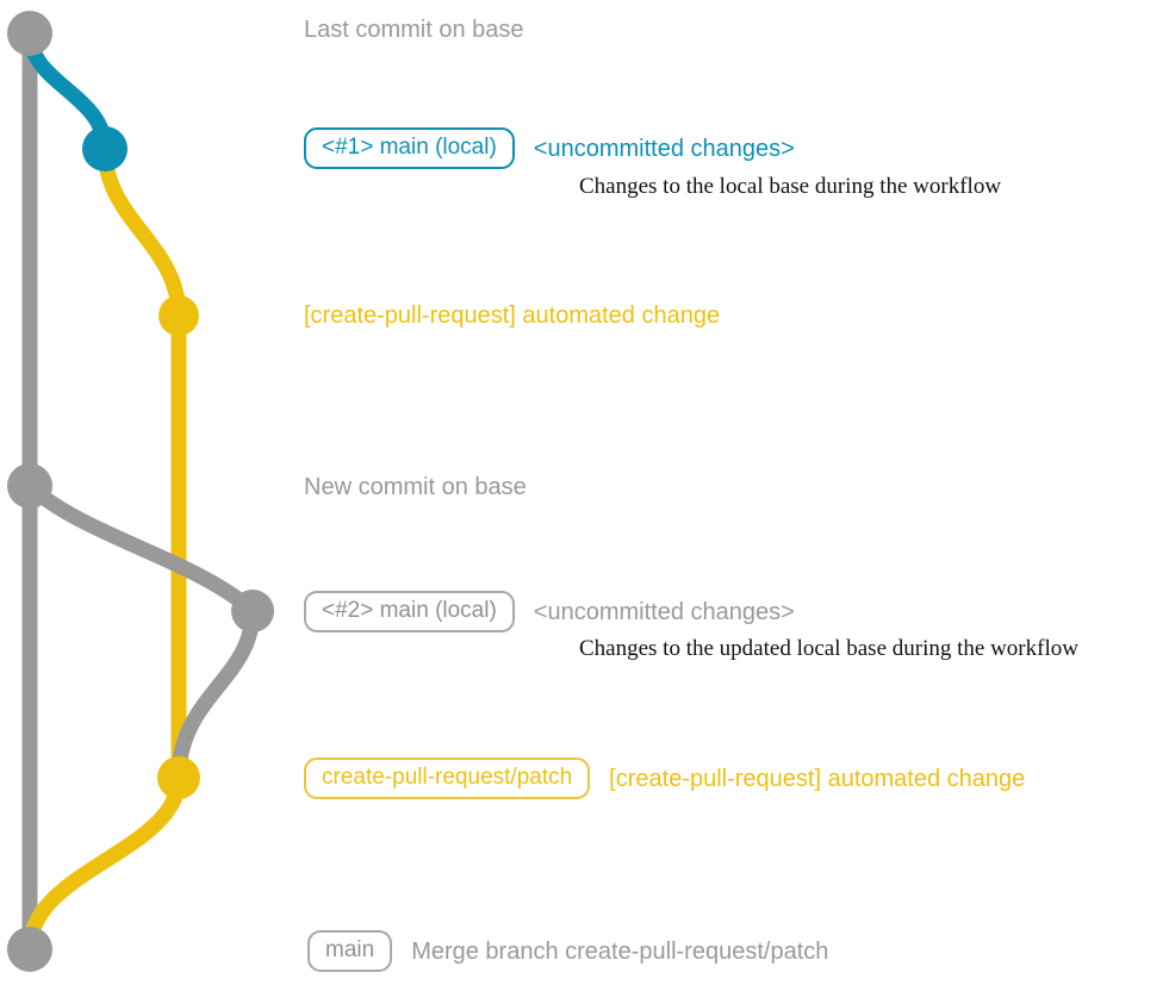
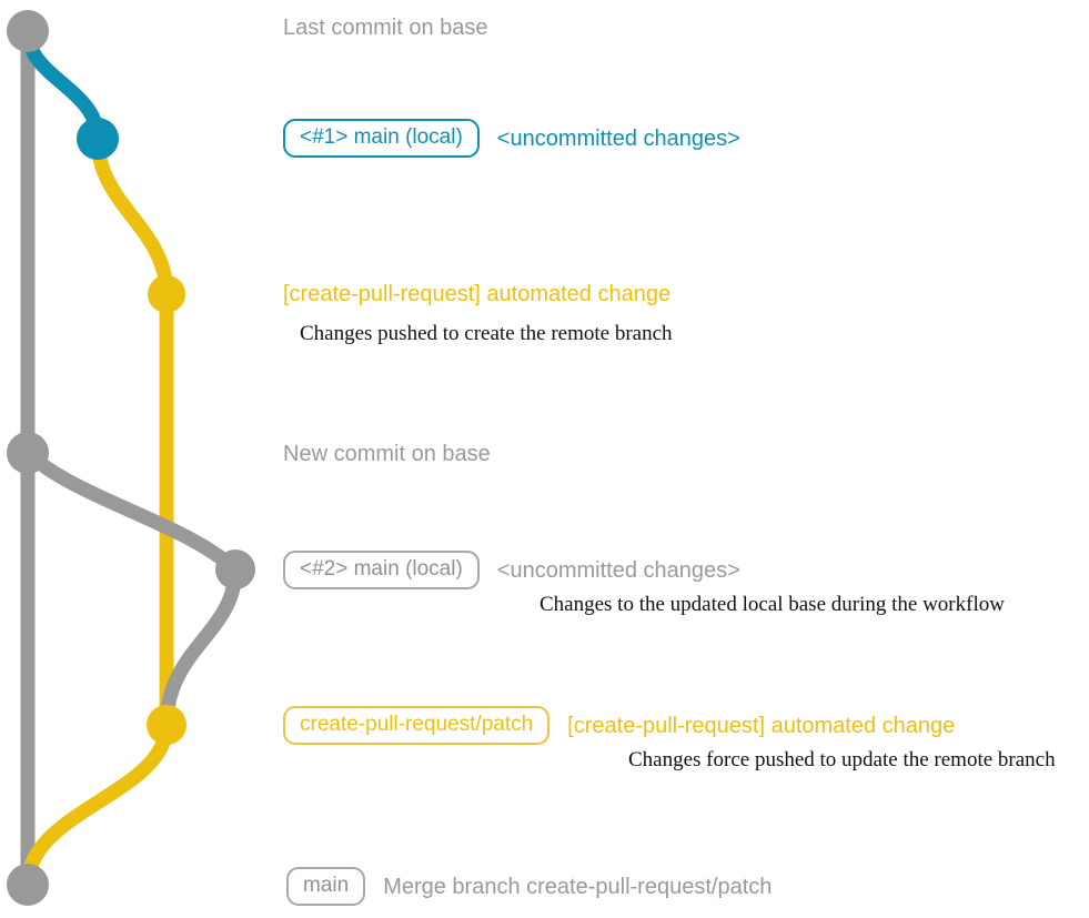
  Last commit on base
  <#1> main (local)
  <uncommitted changes>
- Changes to the local base during the workflow
  [create-pull-request] automated change
+ Changes pushed to create the remote branch
  New commit on base
  <#2> main (local)
  <uncommitted changes>
  Changes to the updated local base during the workflow
  create-pull-request/patch
  [create-pull-request] automated change
+ Changes force pushed to update the remote branch
  main
  Merge branch create-pull-request/patch
